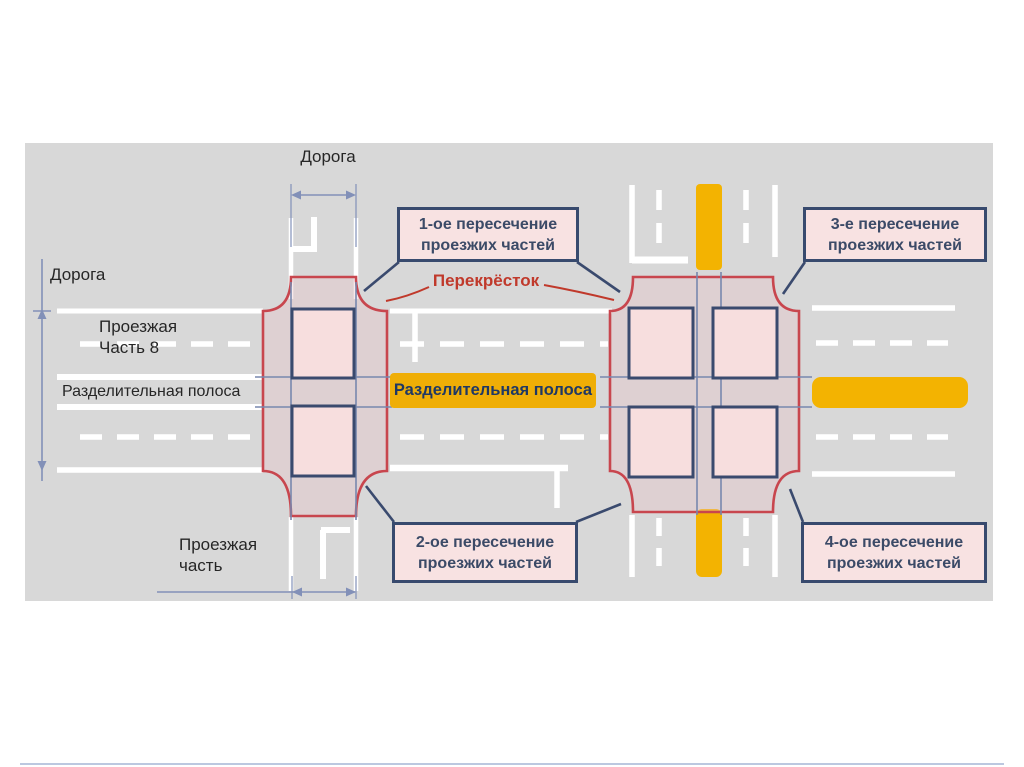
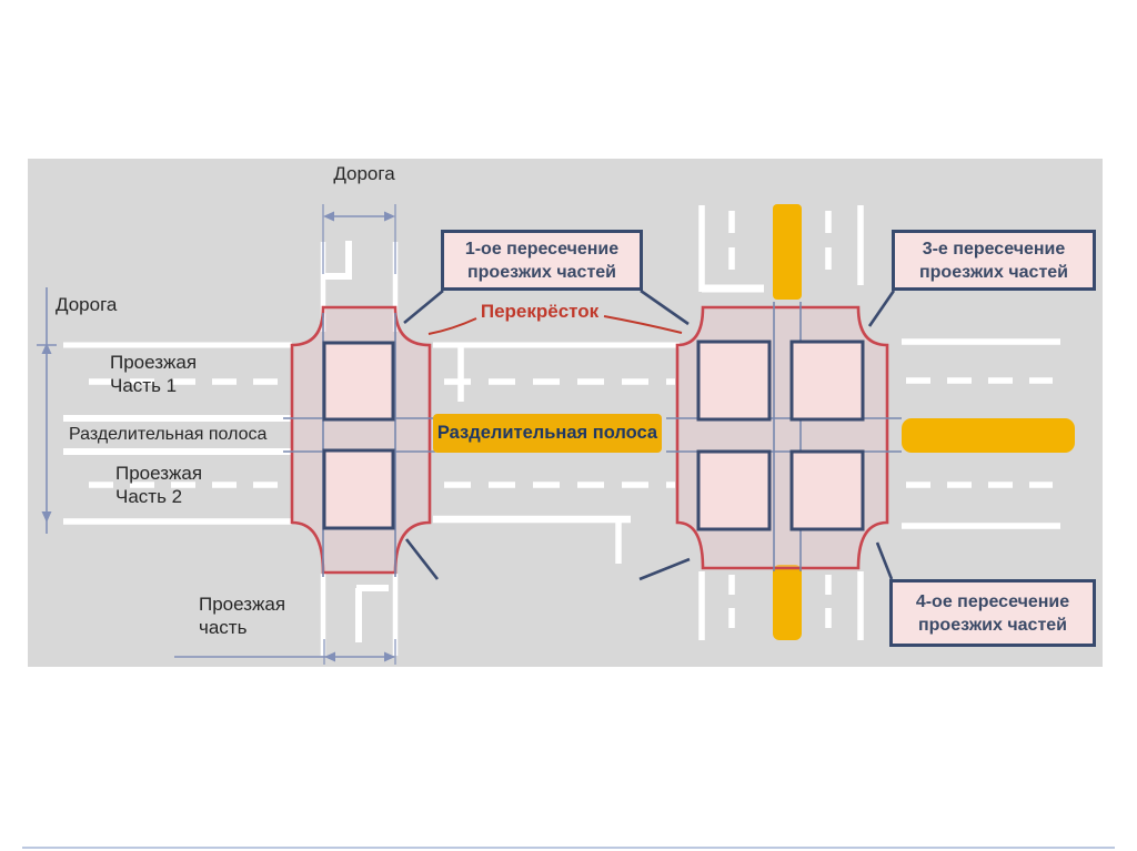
  Дорога
  Дорога
- Проезжая Часть 8
+ Проезжая Часть 1
  Разделительная полоса
+ Проезжая Часть 2
  Перекрёсток
  Разделительная полоса
  Проезжая часть
  1-ое пересечение проезжих частей
  3-е пересечение проезжих частей
- 2-ое пересечение проезжих частей
  4-ое пересечение проезжих частей
